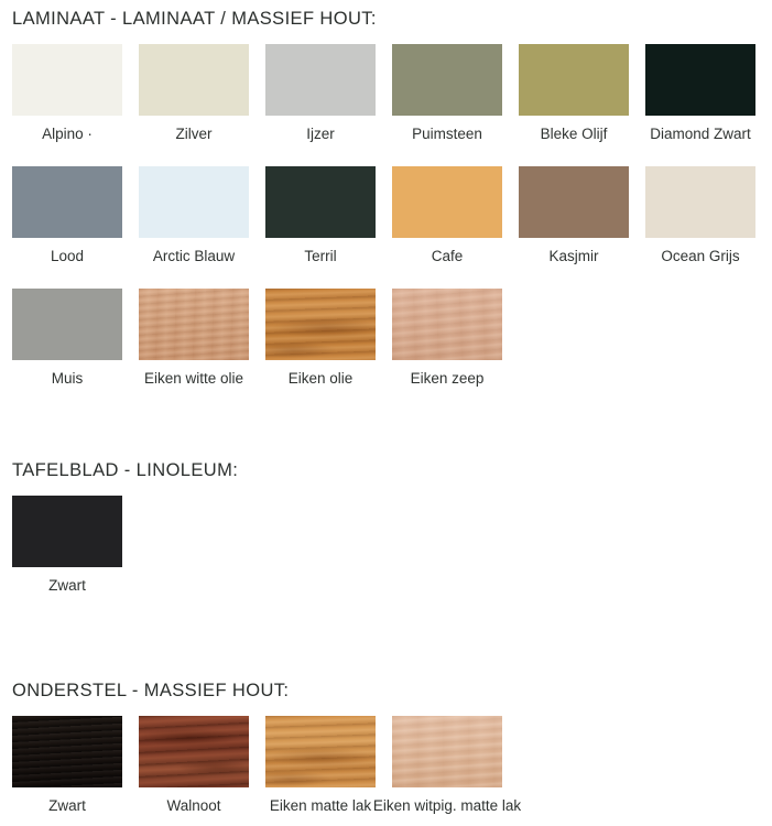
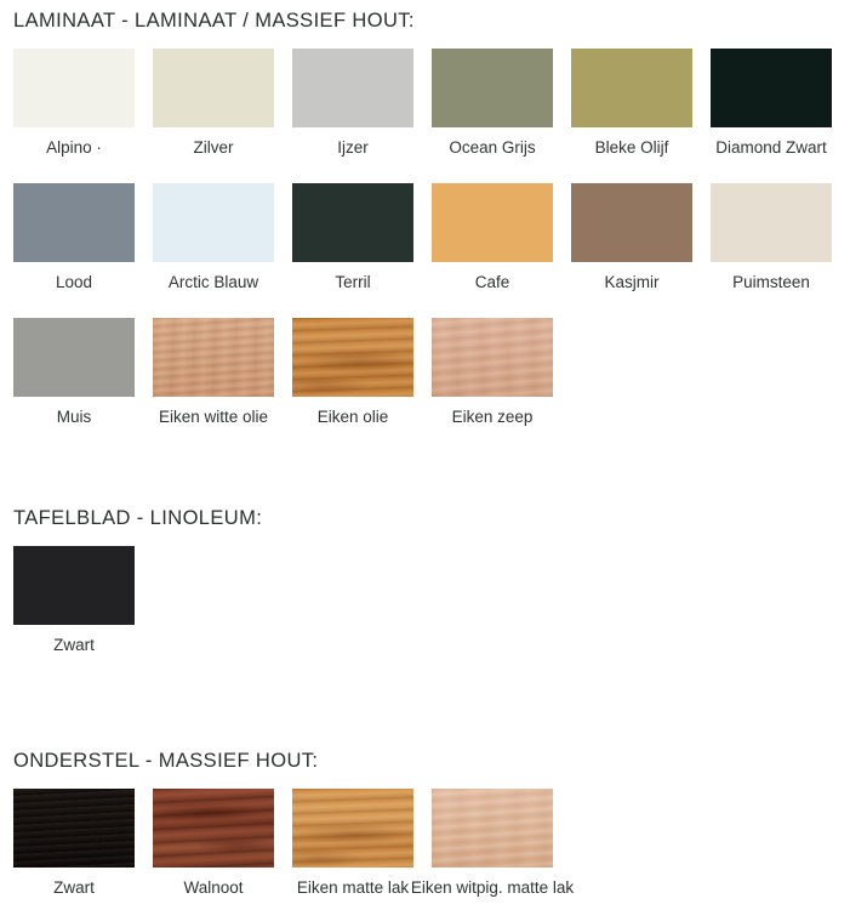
  LAMINAAT - LAMINAAT / MASSIEF HOUT:
  Alpino ·
  Zilver
  Ijzer
- Puimsteen
+ Ocean Grijs
  Bleke Olijf
  Diamond Zwart
  Lood
  Arctic Blauw
  Terril
  Cafe
  Kasjmir
- Ocean Grijs
+ Puimsteen
  Muis
  Eiken witte olie
  Eiken olie
  Eiken zeep
  TAFELBLAD - LINOLEUM:
  Zwart
  ONDERSTEL - MASSIEF HOUT:
  Zwart
  Walnoot
  Eiken matte lak
  Eiken witpig. matte lak
